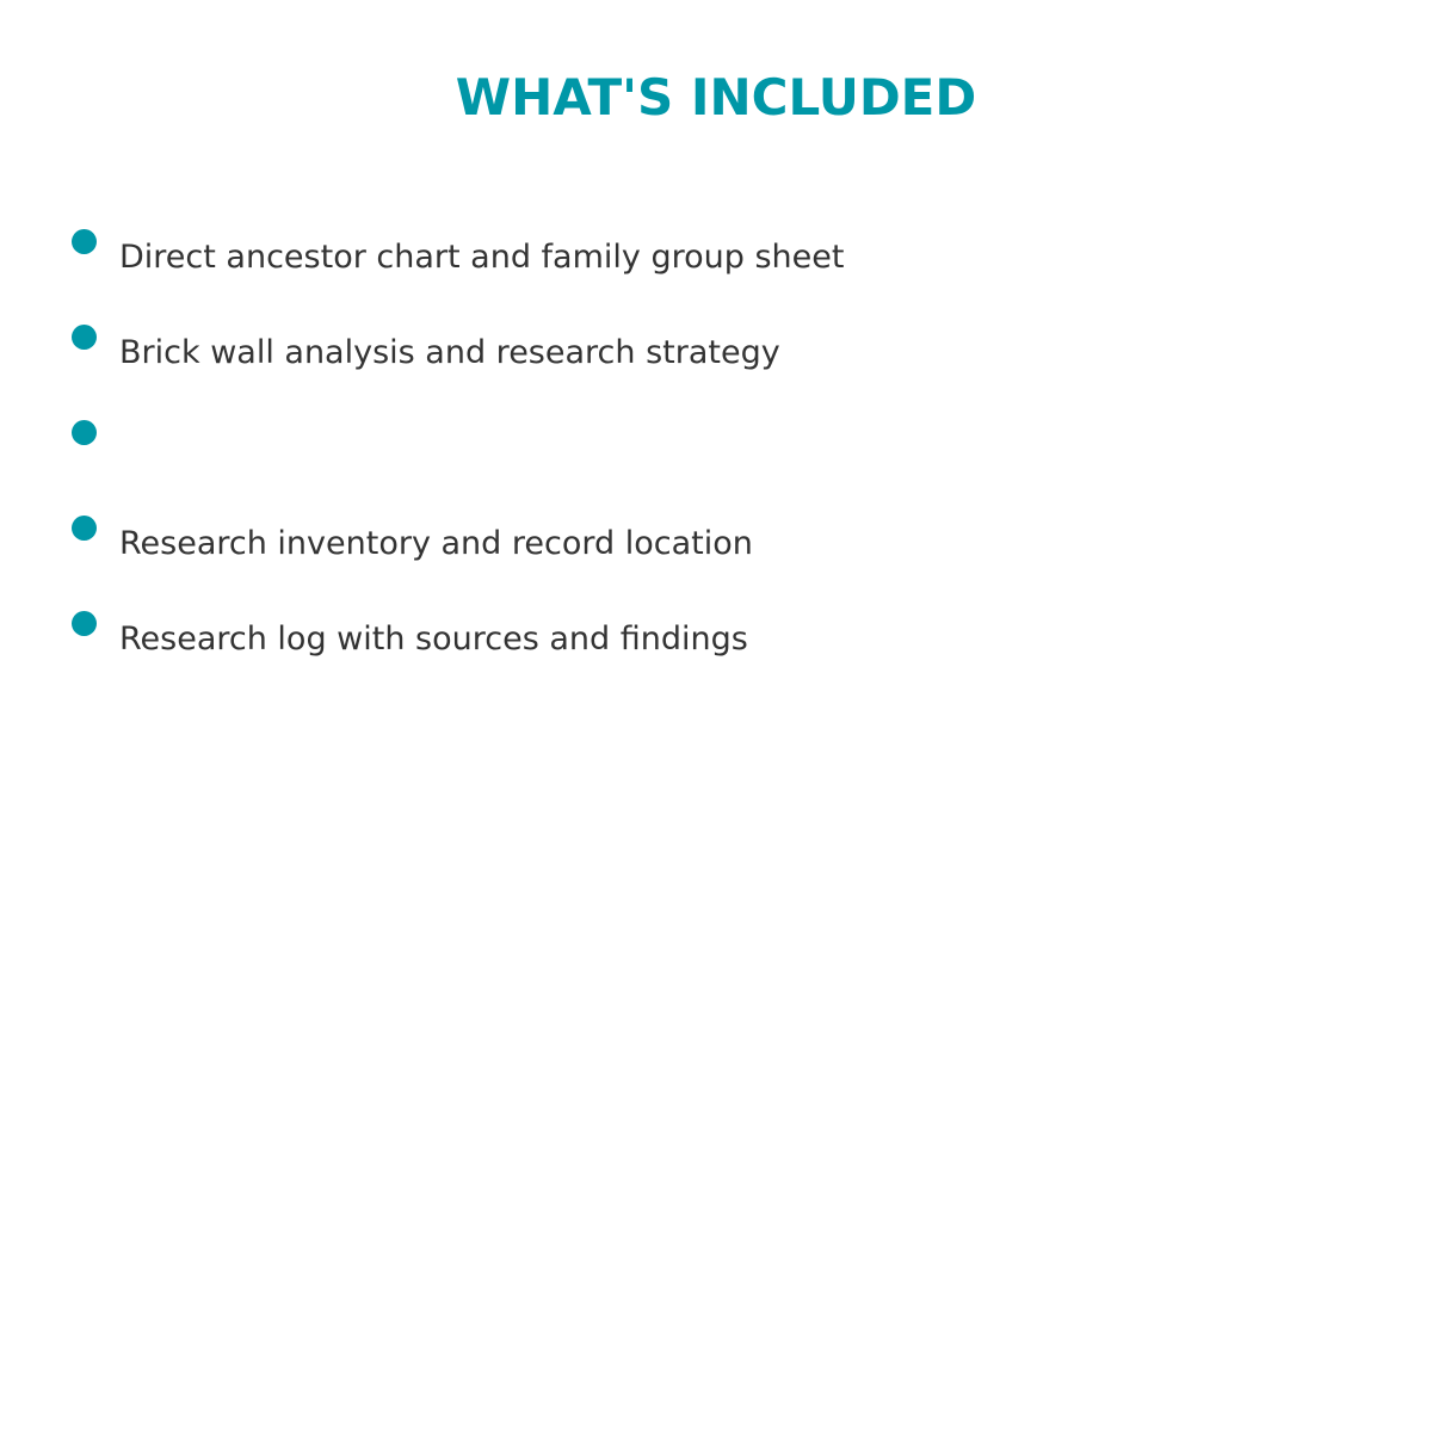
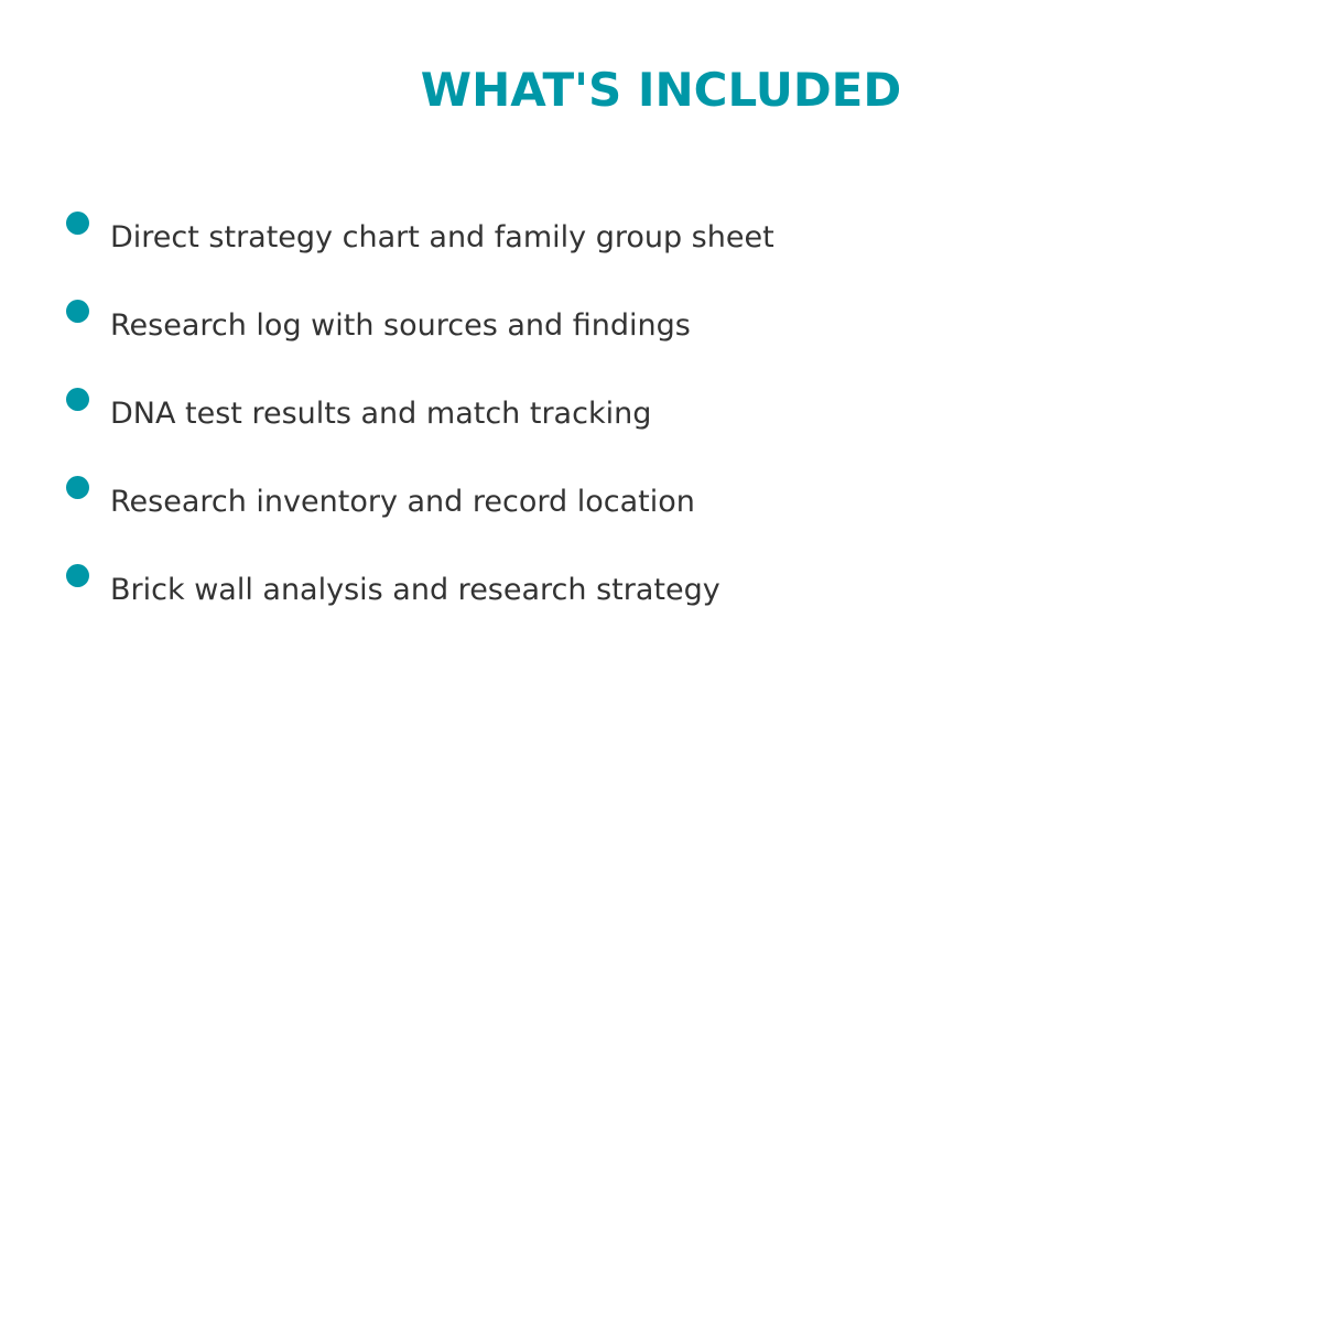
  WHAT'S INCLUDED
- Direct ancestor chart and family group sheet
+ Direct strategy chart and family group sheet
- Brick wall analysis and research strategy
+ Research log with sources and findings
+ DNA test results and match tracking
  Research inventory and record location
- Research log with sources and findings
+ Brick wall analysis and research strategy
